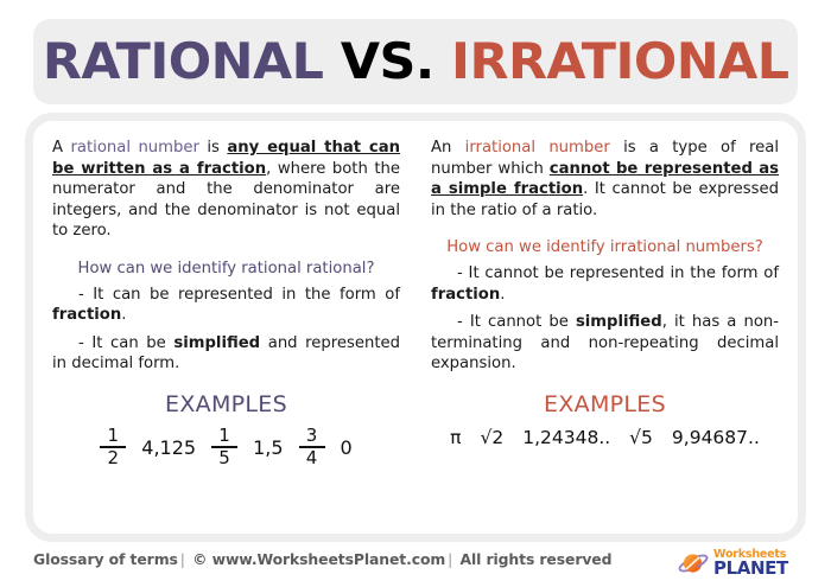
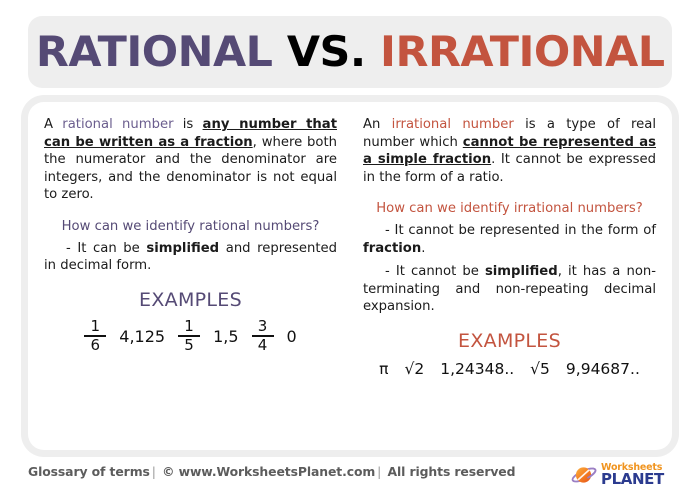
  RATIONAL VS. IRRATIONAL
- A rational number is any equal that can be written as a fraction, where both the numerator and the denominator are integers, and the denominator is not equal to zero.
+ A rational number is any number that can be written as a fraction, where both the numerator and the denominator are integers, and the denominator is not equal to zero.
- How can we identify rational rational?
+ How can we identify rational numbers?
- - It can be represented in the form of fraction.
  - It can be simplified and represented in decimal form.
  EXAMPLES
  1
- 2
+ 6
  4,125
  1
  5
  1,5
  3
  4
  0
- An irrational number is a type of real number which cannot be represented as a simple fraction. It cannot be expressed in the ratio of a ratio.
+ An irrational number is a type of real number which cannot be represented as a simple fraction. It cannot be expressed in the form of a ratio.
  How can we identify irrational numbers?
  - It cannot be represented in the form of fraction.
  - It cannot be simplified, it has a non-terminating and non-repeating decimal expansion.
  EXAMPLES
  π
  √2
  1,24348..
  √5
  9,94687..
  Glossary of terms | © www.WorksheetsPlanet.com | All rights reserved
  Worksheets
  PLANET
